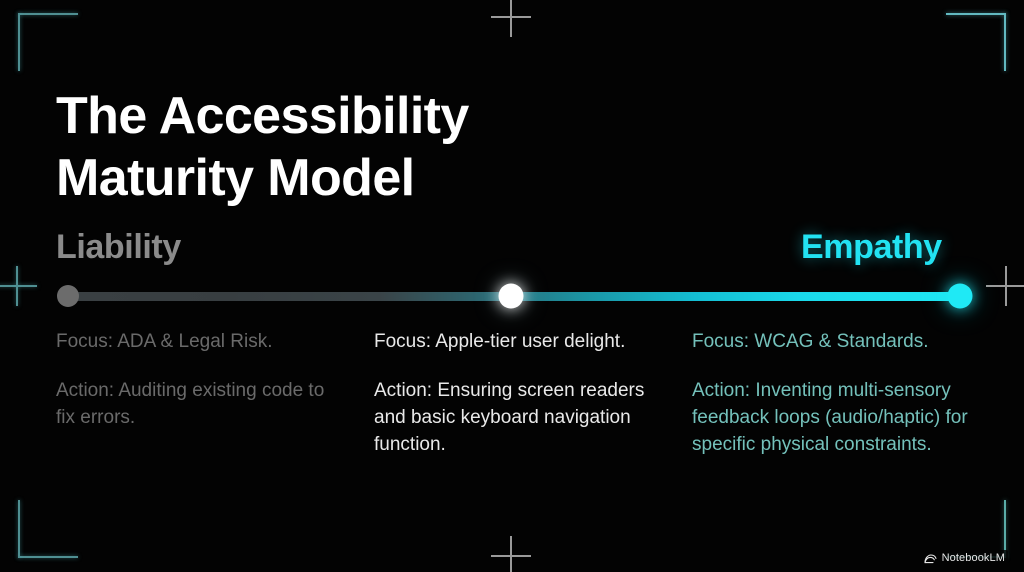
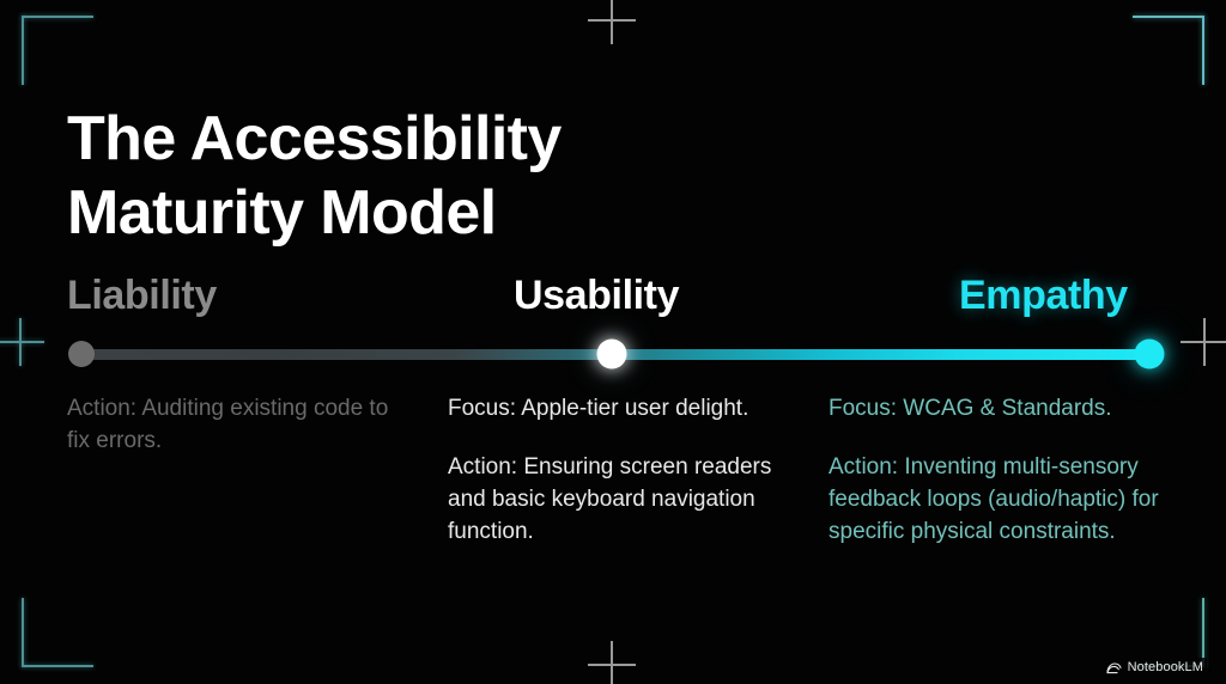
  The Accessibility
  Maturity Model
  Liability
+ Usability
  Empathy
- Focus: ADA & Legal Risk.
  Action: Auditing existing code to fix errors.
  Focus: Apple-tier user delight.
  Action: Ensuring screen readers and basic keyboard navigation function.
  Focus: WCAG & Standards.
  Action: Inventing multi-sensory feedback loops (audio/haptic) for specific physical constraints.
  NotebookLM
